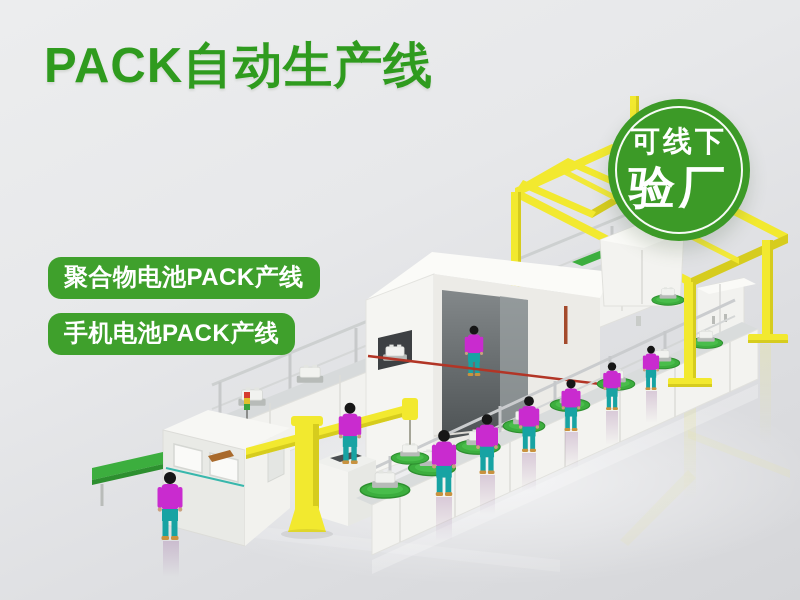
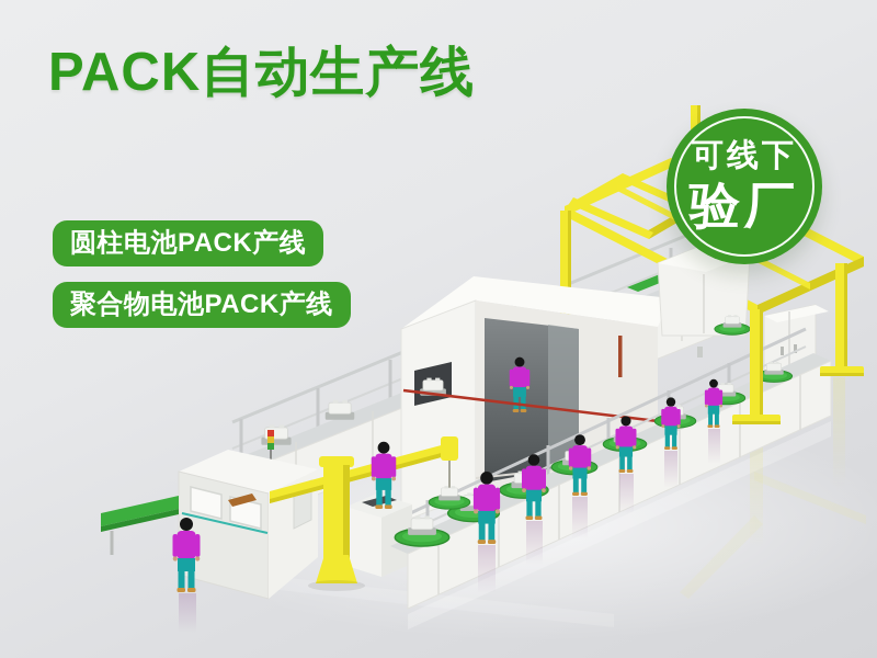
  PACK自动生产线
+ 圆柱电池PACK产线
  聚合物电池PACK产线
- 手机电池PACK产线
  可线下
  验厂
